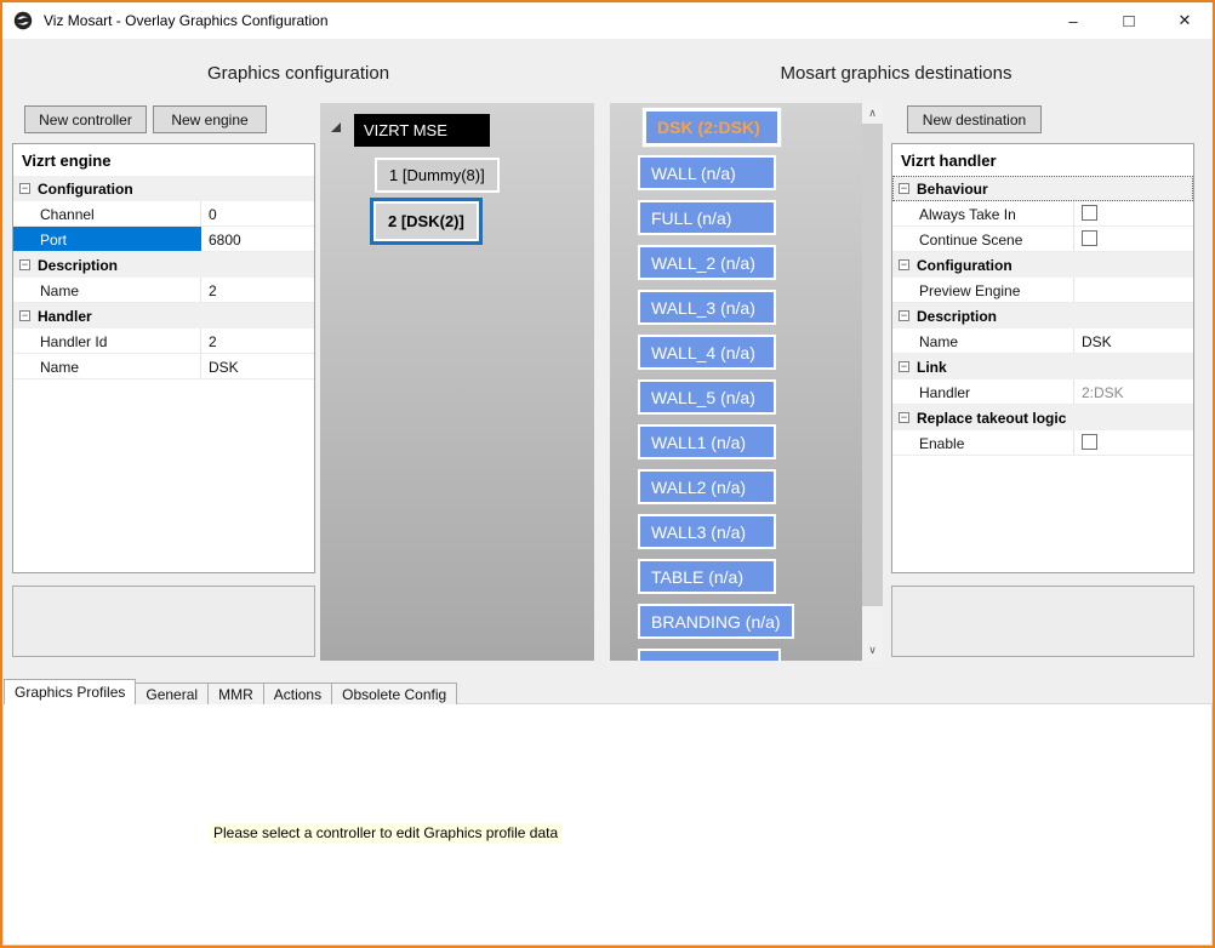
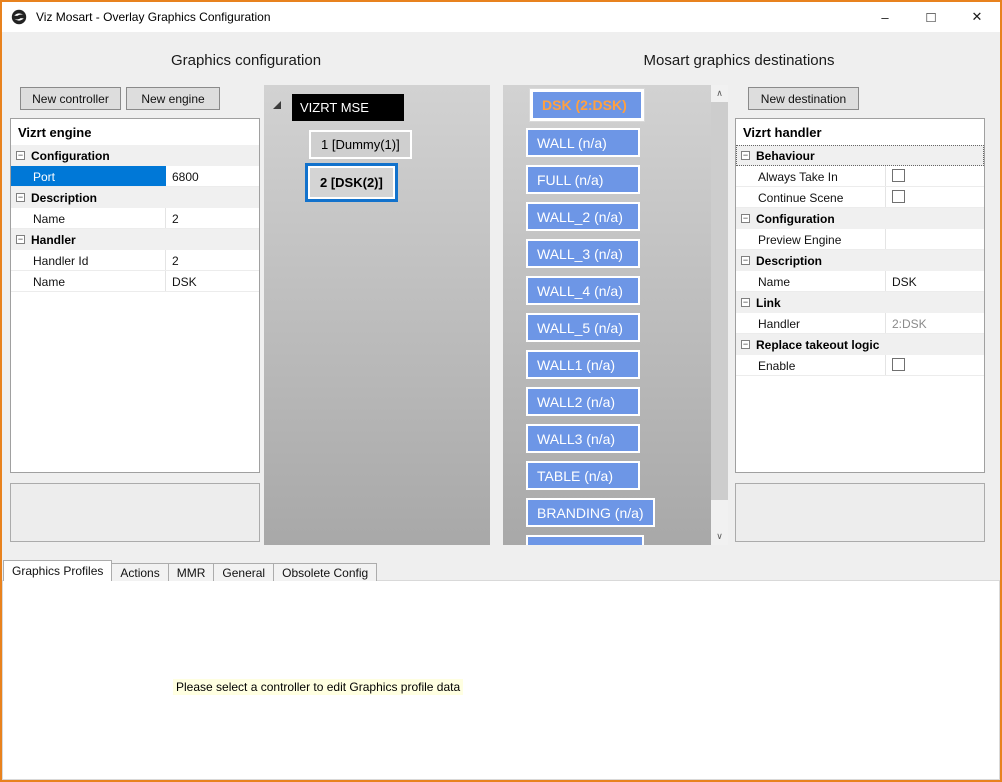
  Viz Mosart - Overlay Graphics Configuration
  –
  □
  ✕
  Graphics configuration
  Mosart graphics destinations
  New controller
  New engine
  New destination
  Vizrt engine
  −
  Configuration
- Channel
- 0
  Port
  6800
  −
  Description
  Name
  2
  −
  Handler
  Handler Id
  2
  Name
  DSK
  VIZRT MSE
- 1 [Dummy(8)]
+ 1 [Dummy(1)]
  2 [DSK(2)]
  DSK (2:DSK)
  WALL (n/a)
  FULL (n/a)
  WALL_2 (n/a)
  WALL_3 (n/a)
  WALL_4 (n/a)
  WALL_5 (n/a)
  WALL1 (n/a)
  WALL2 (n/a)
  WALL3 (n/a)
  TABLE (n/a)
  BRANDING (n/a)
  ∧
  ∨
  Vizrt handler
  −
  Behaviour
  Always Take In
  Continue Scene
  −
  Configuration
  Preview Engine
  −
  Description
  Name
  DSK
  −
  Link
  Handler
  2:DSK
  −
  Replace takeout logic
  Enable
  Graphics Profiles
- General
+ Actions
  MMR
- Actions
+ General
  Obsolete Config
  Please select a controller to edit Graphics profile data
